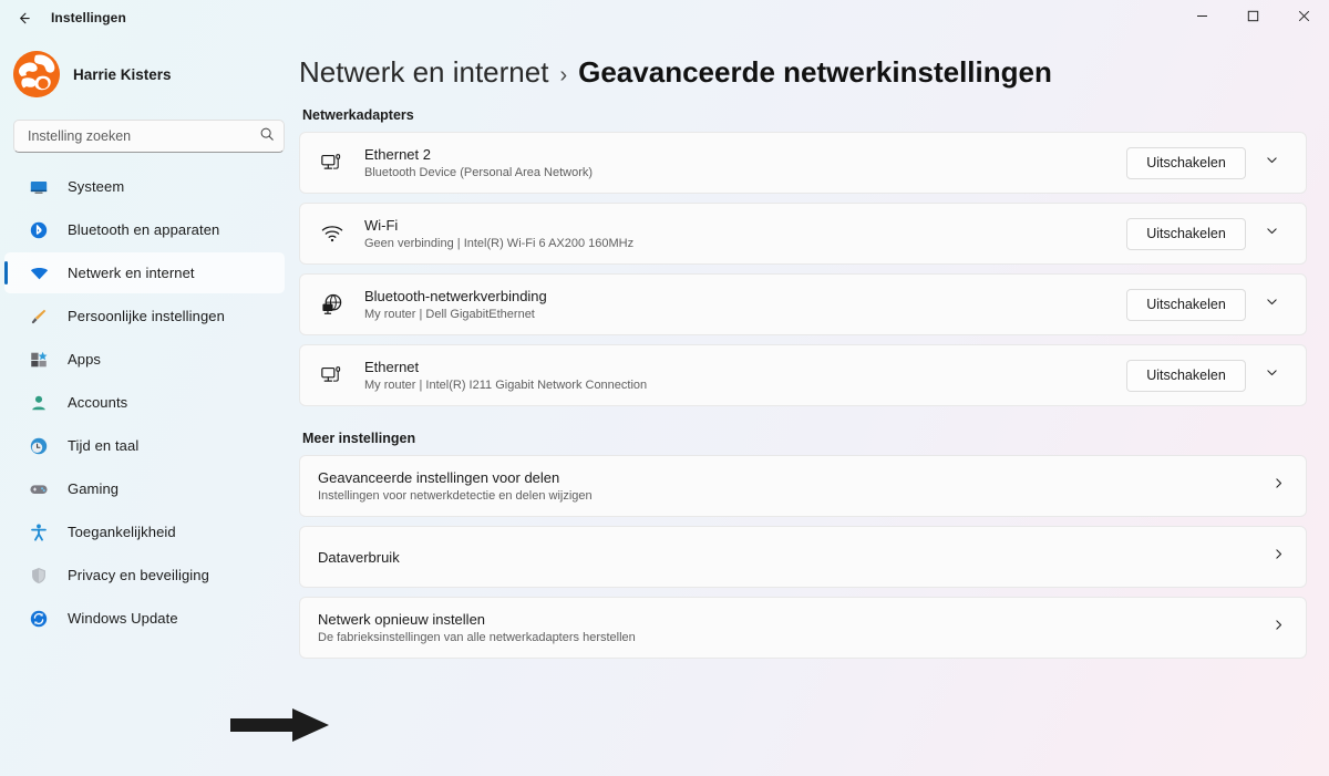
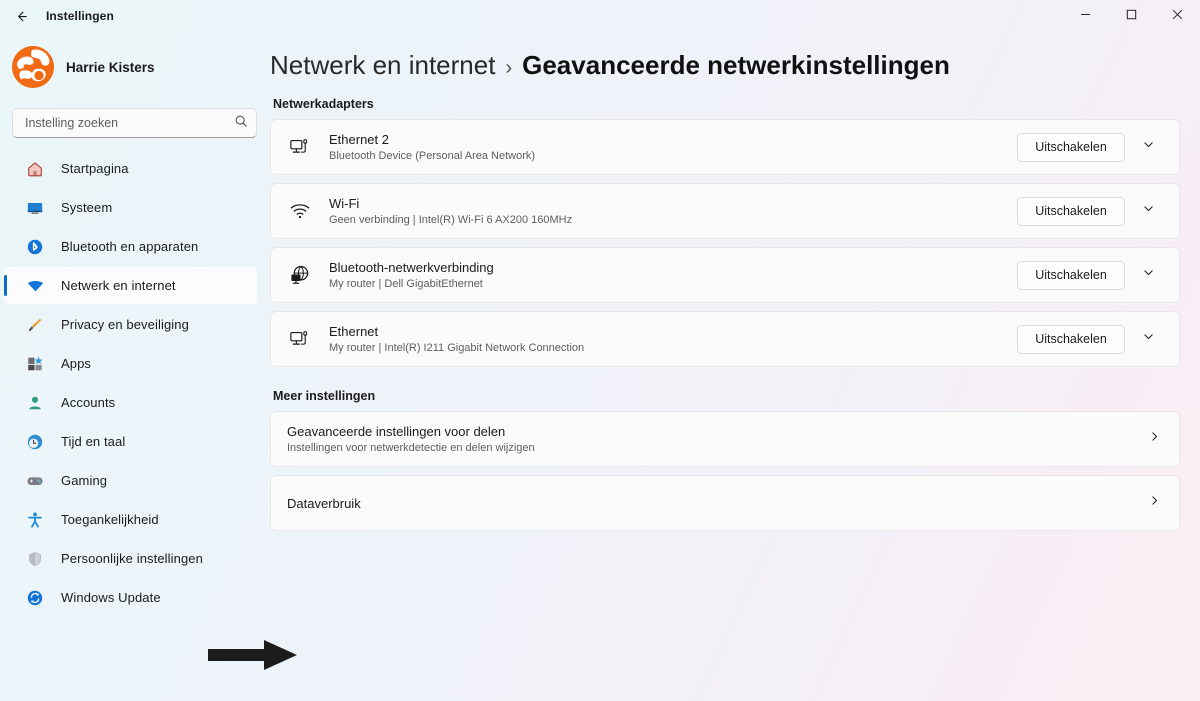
  Instellingen
  Harrie Kisters
  Instelling zoeken
+ Startpagina
  Systeem
  Bluetooth en apparaten
  Netwerk en internet
- Persoonlijke instellingen
+ Privacy en beveiliging
  Apps
  Accounts
  Tijd en taal
  Gaming
  Toegankelijkheid
- Privacy en beveiliging
+ Persoonlijke instellingen
  Windows Update
  Netwerk en internet
  ›
  Geavanceerde netwerkinstellingen
  Netwerkadapters
  Ethernet 2
  Bluetooth Device (Personal Area Network)
  Uitschakelen
  Wi-Fi
  Geen verbinding | Intel(R) Wi-Fi 6 AX200 160MHz
  Uitschakelen
  Bluetooth-netwerkverbinding
  My router | Dell GigabitEthernet
  Uitschakelen
  Ethernet
  My router | Intel(R) I211 Gigabit Network Connection
  Uitschakelen
  Meer instellingen
  Geavanceerde instellingen voor delen
  Instellingen voor netwerkdetectie en delen wijzigen
  Dataverbruik
- Netwerk opnieuw instellen
- De fabrieksinstellingen van alle netwerkadapters herstellen
